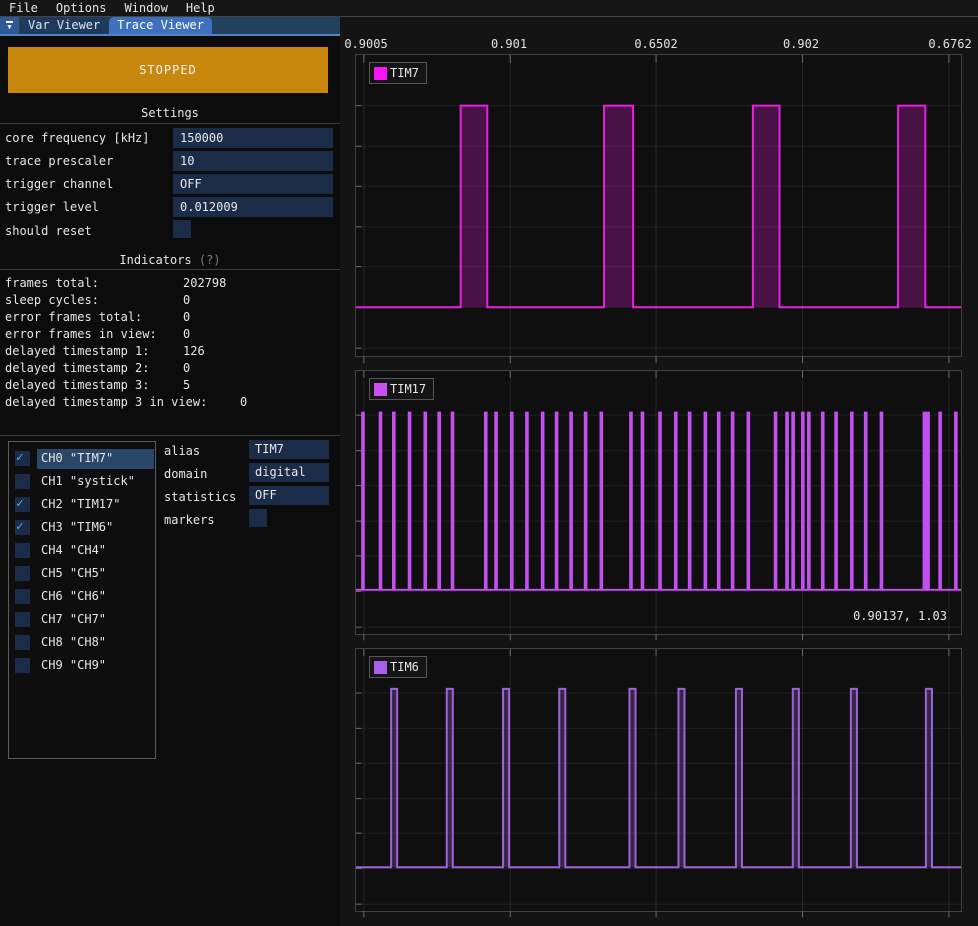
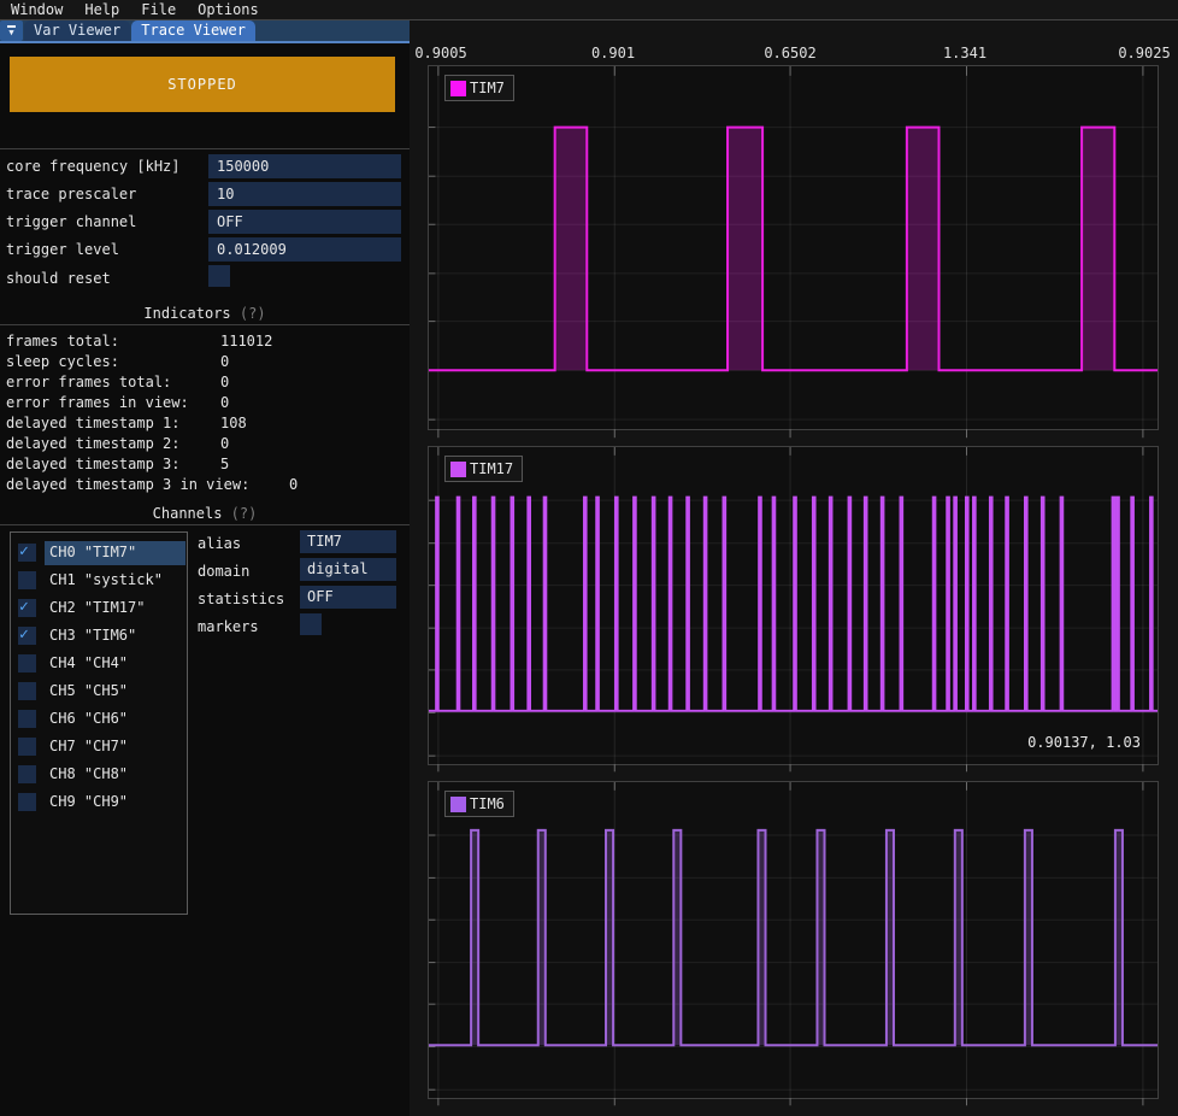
- File
+ Window
- Options
+ Help
- Window
+ File
- Help
+ Options
  ▼
  Var Viewer
  Trace Viewer
  STOPPED
- Settings
  core frequency [kHz]
  150000
  trace prescaler
  10
  trigger channel
  OFF
  trigger level
  0.012009
  should reset
  Indicators (?)
  frames total:
- 202798
+ 111012
  sleep cycles:
  0
  error frames total:
  0
  error frames in view:
  0
  delayed timestamp 1:
- 126
+ 108
  delayed timestamp 2:
  0
  delayed timestamp 3:
  5
  delayed timestamp 3 in view:
  0
+ Channels (?)
  CH0 "TIM7"
  CH1 "systick"
  CH2 "TIM17"
  CH3 "TIM6"
  CH4 "CH4"
  CH5 "CH5"
  CH6 "CH6"
  CH7 "CH7"
  CH8 "CH8"
  CH9 "CH9"
  alias
  TIM7
  domain
  digital
  statistics
  OFF
  markers
  0.9005
  0.901
  0.6502
- 0.902
+ 1.341
- 0.6762
+ 0.9025
  TIM7
  TIM17
  0.90137, 1.03
  TIM6
